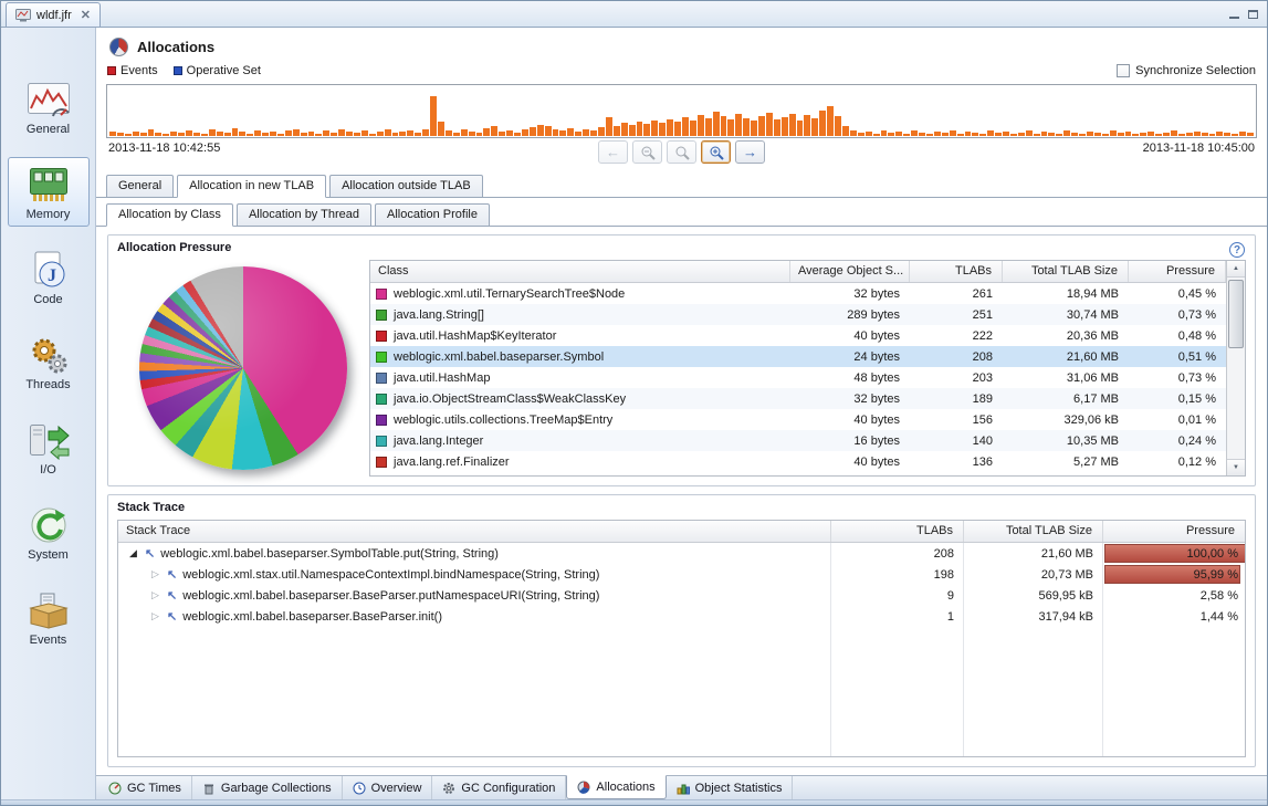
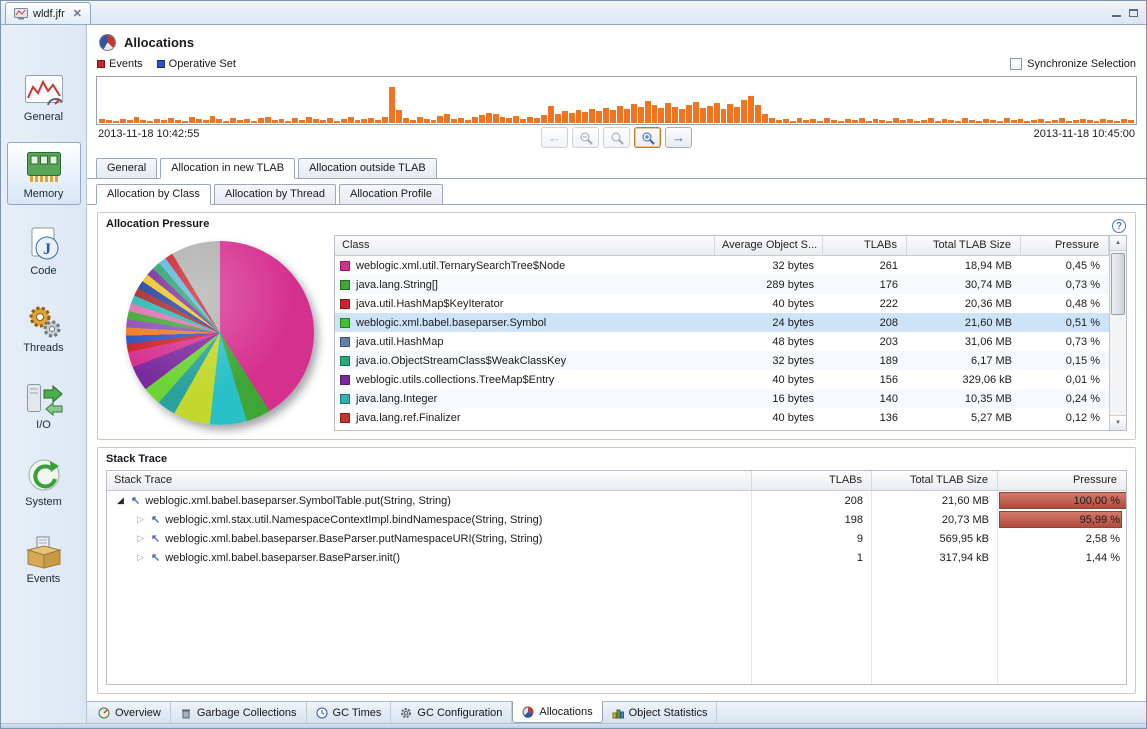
  wldf.jfr
  ✕
  General
  Memory
  J
  Code
  Threads
  I/O
  System
  Events
  Allocations
  Events
  Operative Set
  Synchronize Selection
  2013-11-18 10:42:55
  ←
  →
  2013-11-18 10:45:00
  General
  Allocation in new TLAB
  Allocation outside TLAB
  Allocation by Class
  Allocation by Thread
  Allocation Profile
  Allocation Pressure
  ?
  Class
  Average Object S...
  TLABs
  Total TLAB Size
  Pressure
  weblogic.xml.util.TernarySearchTree$Node
  32 bytes
  261
  18,94 MB
  0,45 %
  java.lang.String[]
  289 bytes
- 251
+ 176
  30,74 MB
  0,73 %
  java.util.HashMap$KeyIterator
  40 bytes
  222
  20,36 MB
  0,48 %
  weblogic.xml.babel.baseparser.Symbol
  24 bytes
  208
  21,60 MB
  0,51 %
  java.util.HashMap
  48 bytes
  203
  31,06 MB
  0,73 %
  java.io.ObjectStreamClass$WeakClassKey
  32 bytes
  189
  6,17 MB
  0,15 %
  weblogic.utils.collections.TreeMap$Entry
  40 bytes
  156
  329,06 kB
  0,01 %
  java.lang.Integer
  16 bytes
  140
  10,35 MB
  0,24 %
  java.lang.ref.Finalizer
  40 bytes
  136
  5,27 MB
  0,12 %
  Stack Trace
  Stack Trace
  TLABs
  Total TLAB Size
  Pressure
  ◢
  ↖
  weblogic.xml.babel.baseparser.SymbolTable.put(String, String)
  208
  21,60 MB
  100,00 %
  ▷
  ↖
  weblogic.xml.stax.util.NamespaceContextImpl.bindNamespace(String, String)
  198
  20,73 MB
  95,99 %
  ▷
  ↖
  weblogic.xml.babel.baseparser.BaseParser.putNamespaceURI(String, String)
  9
  569,95 kB
  2,58 %
  ▷
  ↖
  weblogic.xml.babel.baseparser.BaseParser.init()
  1
  317,94 kB
  1,44 %
- GC Times
+ Overview
  Garbage Collections
- Overview
+ GC Times
  GC Configuration
  Allocations
  Object Statistics
